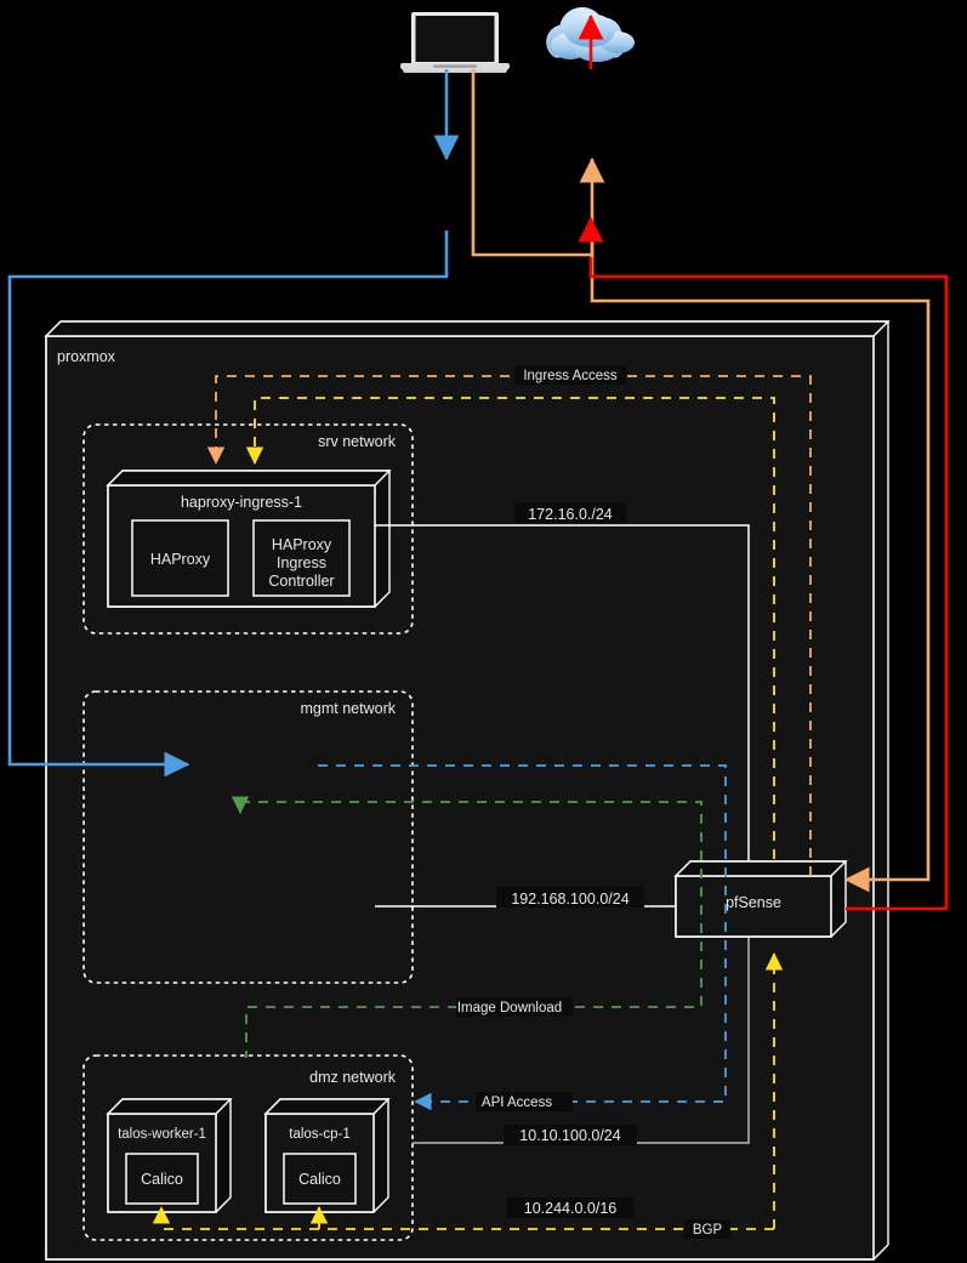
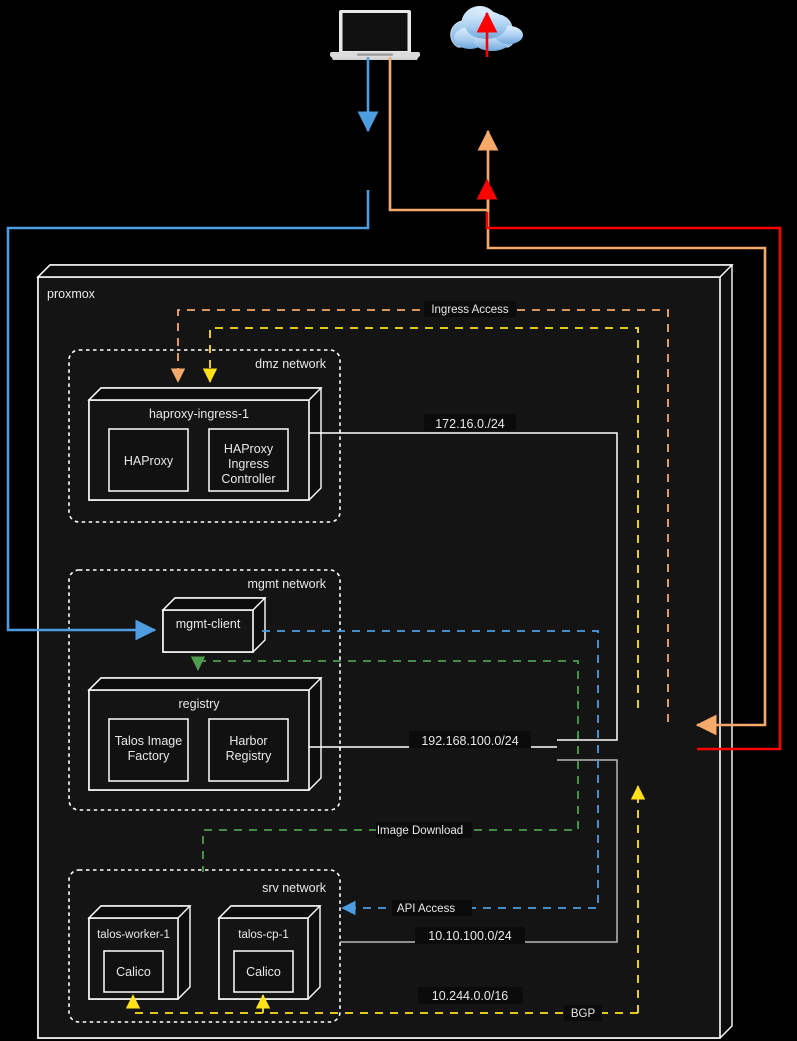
  proxmox
- srv network
+ dmz network
  haproxy-ingress-1
  HAProxy
  HAProxy
  Ingress
  Controller
  mgmt network
+ mgmt-client
+ registry
+ Talos Image
+ Factory
+ Harbor
+ Registry
- dmz network
+ srv network
  talos-worker-1
  Calico
  talos-cp-1
  Calico
- pfSense
  Ingress Access
  BGP
  API Access
  Image Download
  172.16.0./24
  192.168.100.0/24
  10.10.100.0/24
  10.244.0.0/16
